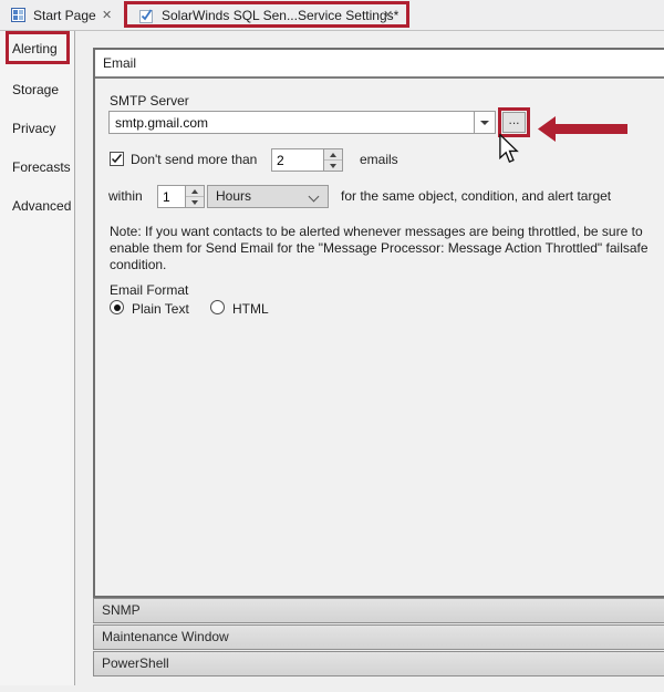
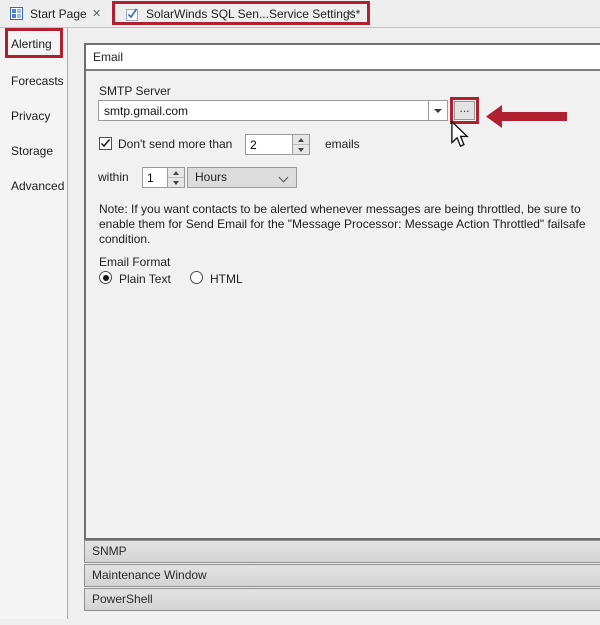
  Start Page
  ✕
  SolarWinds SQL Sen...Service Settings*
  ✕
  Alerting
- Storage
+ Forecasts
  Privacy
- Forecasts
+ Storage
  Advanced
  Email
  SMTP Server
  smtp.gmail.com
  ...
  Don't send more than
  2
  emails
  within
  1
  Hours
- for the same object, condition, and alert target
  Note: If you want contacts to be alerted whenever messages are being throttled, be sure to
  enable them for Send Email for the "Message Processor: Message Action Throttled" failsafe
  condition.
  Email Format
  Plain Text
  HTML
  SNMP
  Maintenance Window
  PowerShell
